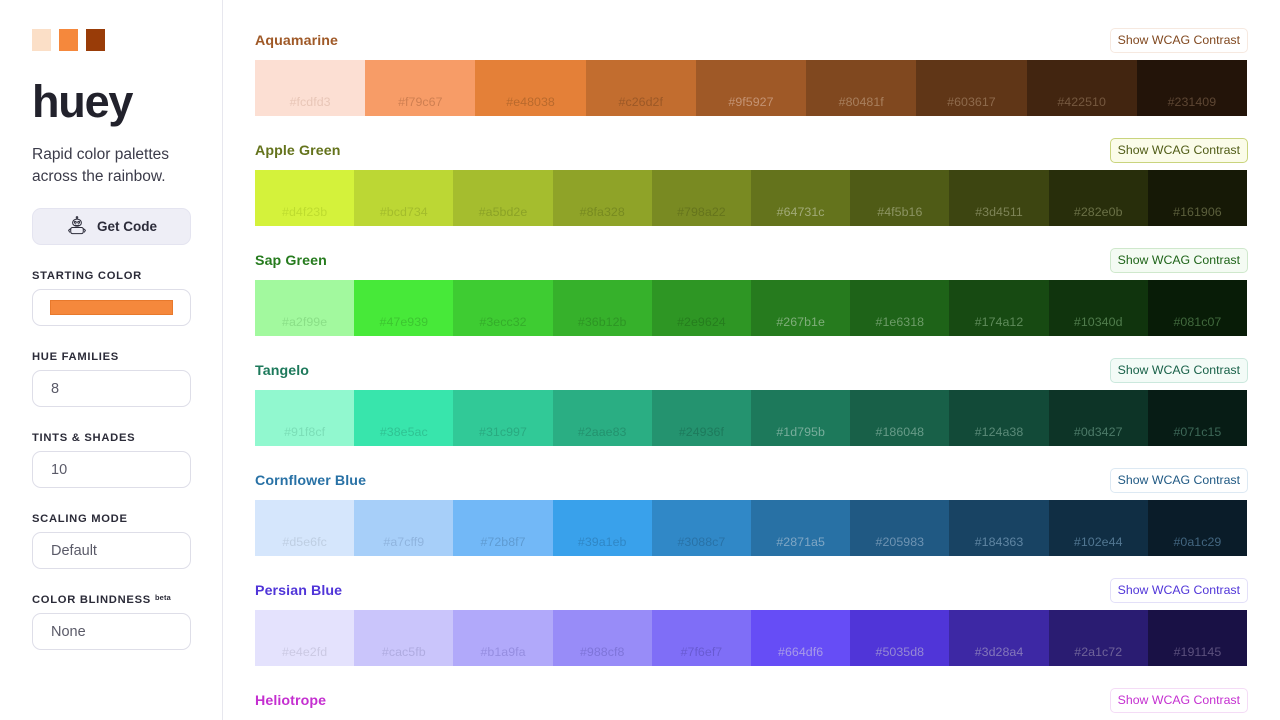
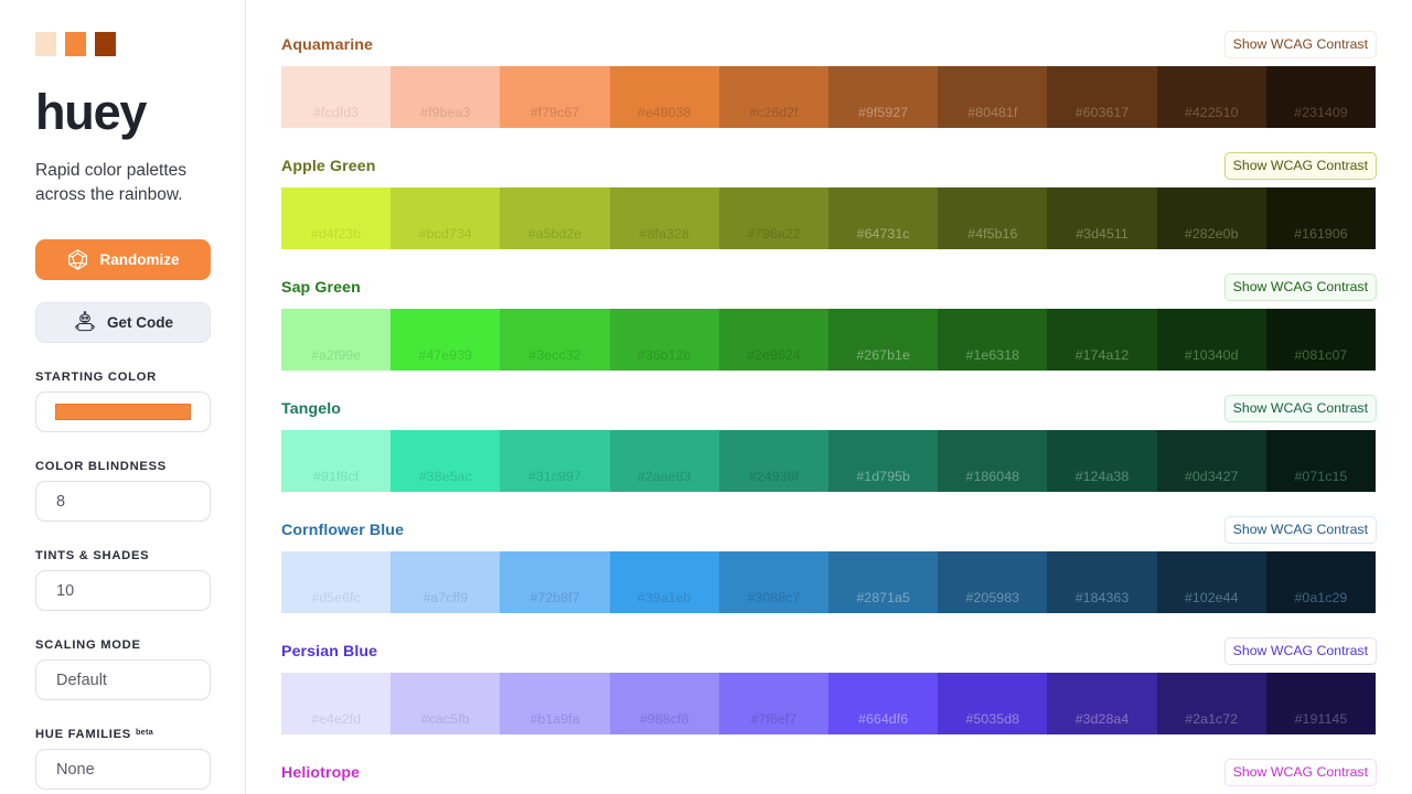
  huey
  Rapid color palettes across the rainbow.
+ Randomize
  Get Code
  STARTING COLOR
- HUE FAMILIES
+ COLOR BLINDNESS
  8
  TINTS & SHADES
  10
  SCALING MODE
  Default
- COLOR BLINDNESS
+ HUE FAMILIES
  beta
  None
  Aquamarine
  Show WCAG Contrast
  #fcdfd3
+ #f9bea3
  #f79c67
  #e48038
  #c26d2f
  #9f5927
  #80481f
  #603617
  #422510
  #231409
  Apple Green
  Show WCAG Contrast
  #bcd734
  #a5bd2e
  #8fa328
  #64731c
  #4f5b16
  #3d4511
  #282e0b
  #161906
  Sap Green
  Show WCAG Contrast
  #a2f99e
  #47e939
  #3ecc32
  #36b12b
  #2e9624
  #267b1e
  #1e6318
  #174a12
  #10340d
  #081c07
  Tangelo
  Show WCAG Contrast
  #91f8cf
  #38e5ac
  #31c997
  #2aae83
  #24936f
  #1d795b
  #186048
  #124a38
  #0d3427
  #071c15
  Cornflower Blue
  Show WCAG Contrast
  #d5e6fc
  #a7cff9
  #72b8f7
  #39a1eb
  #3088c7
  #2871a5
  #205983
  #184363
  #102e44
  #0a1c29
  Persian Blue
  Show WCAG Contrast
  #e4e2fd
  #cac5fb
  #b1a9fa
  #988cf8
  #7f6ef7
  #664df6
  #5035d8
  #3d28a4
  #2a1c72
  #191145
  Heliotrope
  Show WCAG Contrast
